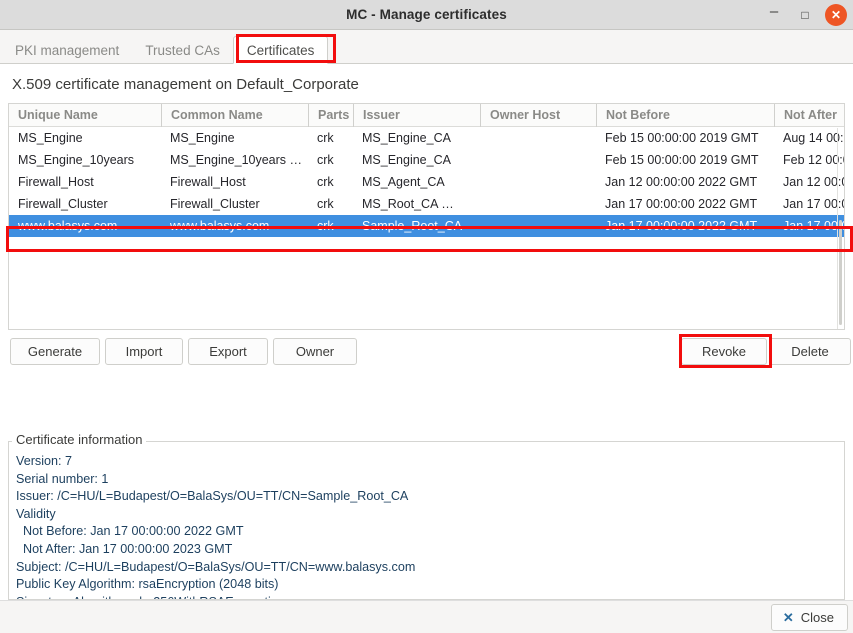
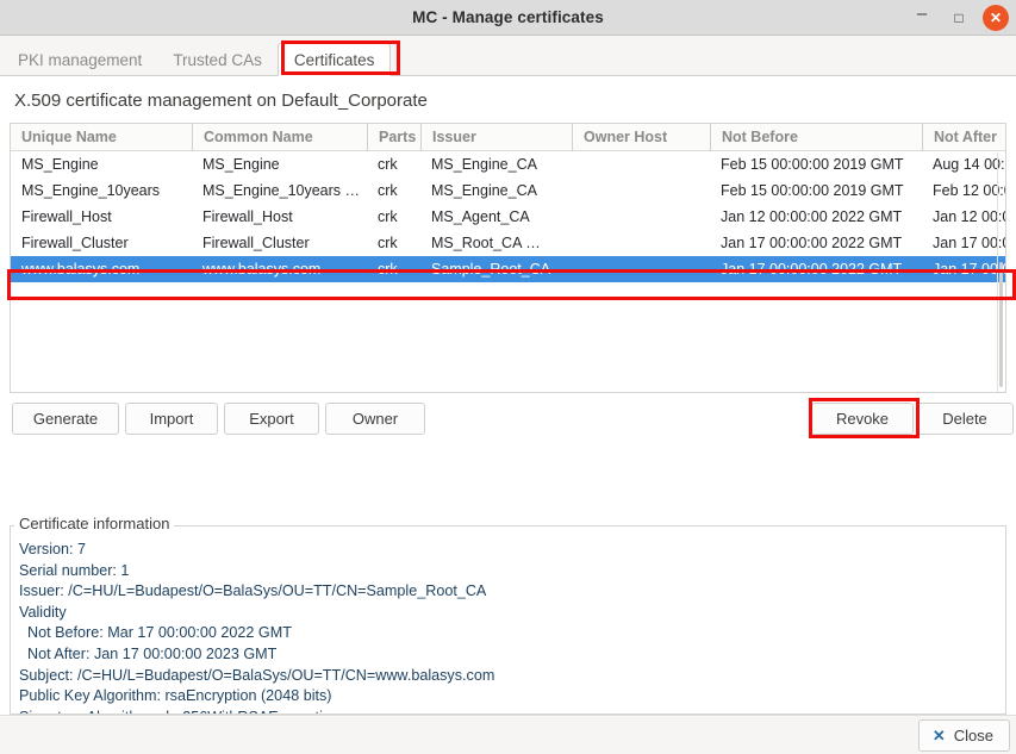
  MC - Manage certificates
  –
  □
  ✕
  PKI management
  Trusted CAs
  Certificates
  X.509 certificate management on Default_Corporate
  Unique Name
  Common Name
  Parts
  Issuer
  Owner Host
  Not Before
  Not After
  MS_Engine
  MS_Engine
  crk
  MS_Engine_CA
  Feb 15 00:00:00 2019 GMT
  Aug 14 0:
  MS_Engine_10years
  MS_Engine_10years …
  crk
  MS_Engine_CA
  Feb 15 00:00:00 2019 GMT
  Feb 12 00:
  Firewall_Host
  Firewall_Host
  crk
  MS_Agent_CA
  Jan 12 00:00:00 2022 GMT
  Jan 12 00:
  Firewall_Cluster
  Firewall_Cluster
  crk
  MS_Root_CA …
  Jan 17 00:00:00 2022 GMT
  Jan 17 00:
  www.balasys.com
  www.balasys.com
  crk
  Sample_Root_CA
  Jan 17 00:00:00 2022 GMT
  Jan 17 00
  Generate
  Import
  Export
  Owner
  Revoke
  Delete
  Certificate information
  Version: 7
  Serial number: 1
  Issuer: /C=HU/L=Budapest/O=BalaSys/OU=TT/CN=Sample_Root_CA
  Validity
- Not Before: Jan 17 00:00:00 2022 GMT
+ Not Before: Mar 17 00:00:00 2022 GMT
  Not After: Jan 17 00:00:00 2023 GMT
  Subject: /C=HU/L=Budapest/O=BalaSys/OU=TT/CN=www.balasys.com
  Public Key Algorithm: rsaEncryption (2048 bits)
  ✕
  Close
